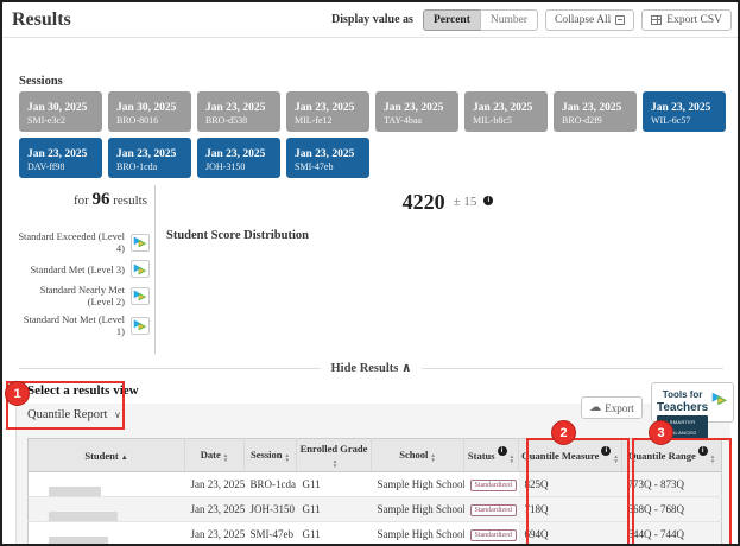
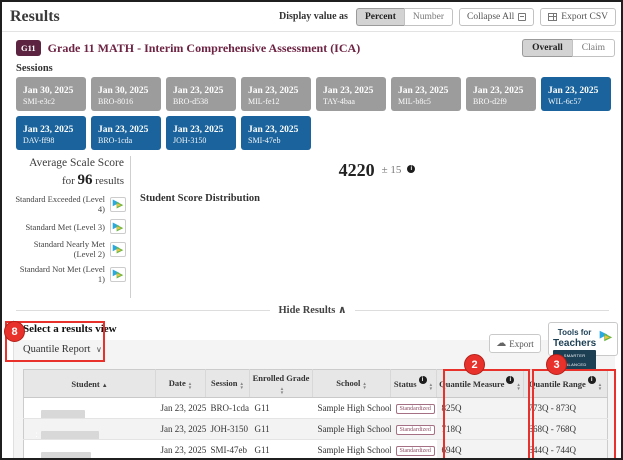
  Results
  Display value as
  Percent
  Number
  Collapse All
  Export CSV
+ G11
+ Grade 11 MATH - Interim Comprehensive Assessment (ICA)
+ Overall
+ Claim
  Sessions
  Jan 30, 2025
  SMI-e3c2
  Jan 30, 2025
  BRO-8016
  Jan 23, 2025
  BRO-d538
  Jan 23, 2025
  MIL-fe12
  Jan 23, 2025
  TAY-4baa
  Jan 23, 2025
  MIL-b8c5
  Jan 23, 2025
  BRO-d2f9
  Jan 23, 2025
  WIL-6c57
  Jan 23, 2025
  DAV-ff98
  Jan 23, 2025
  BRO-1cda
  Jan 23, 2025
  JOH-3150
  Jan 23, 2025
  SMI-47eb
+ Average Scale Score
  for 96 results
  Standard Exceeded (Level 4)
  Standard Met (Level 3)
  Standard Nearly Met (Level 2)
  Standard Not Met (Level 1)
  4220 ± 15
  Student Score Distribution
  Hide Results ∧
  Select a results view
  Quantile Report ∨
  ☁
  Export
  Tools for
  Teachers
  Student	Date	Session	Enrolled Grade	School	Status	Quantile Measure	Quantile Range
  ⋮	Jan 23, 2025	BRO-1cda	G11	Sample High Schoo		825Q	773Q - 873Q
  ⋮	Jan 23, 2025	JOH-3150	G11	Sample High Schoo		718Q	668Q - 768Q
  ⋮	Jan 23, 2025	SMI-47eb	G11	Sample High Schoo		694Q	644Q - 744Q
- 1
+ 8
  2
  3
